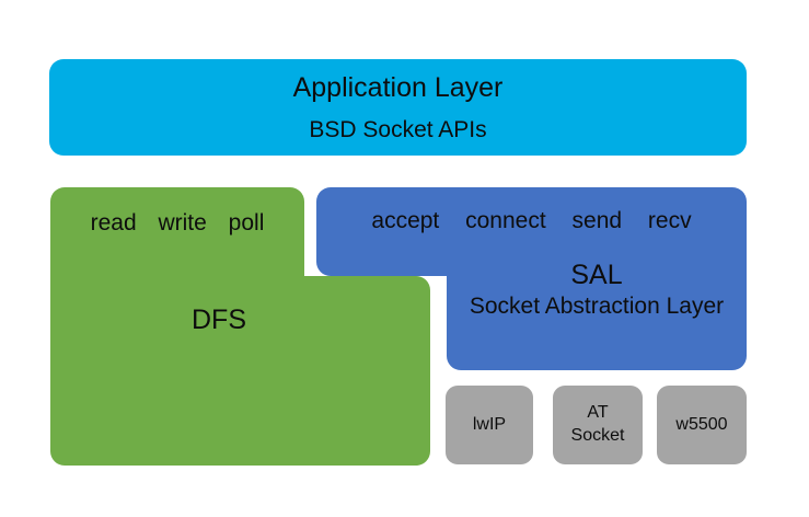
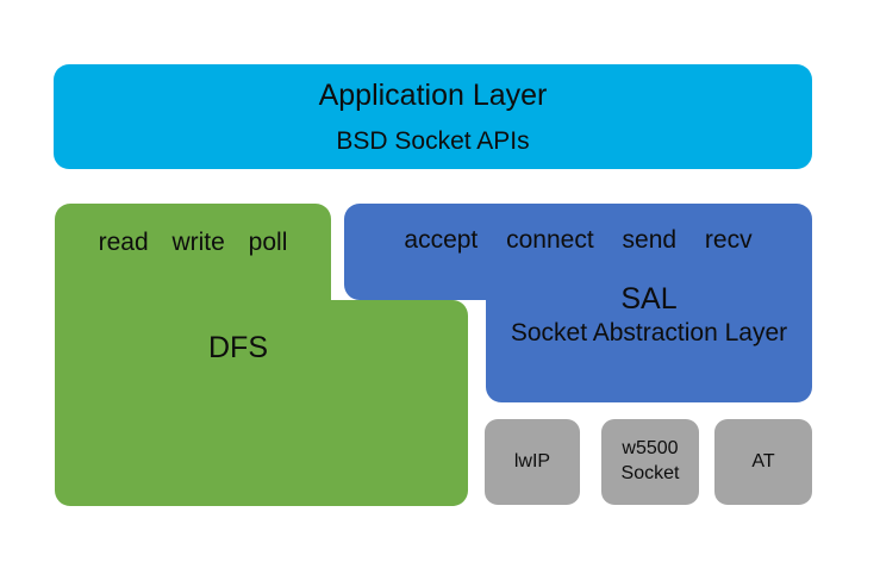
  Application Layer
  BSD Socket APIs
  read write poll
  DFS
  accept connect send recv
  SAL
  Socket Abstraction Layer
  lwIP
- AT
+ w5500
  Socket
- w5500
+ AT
